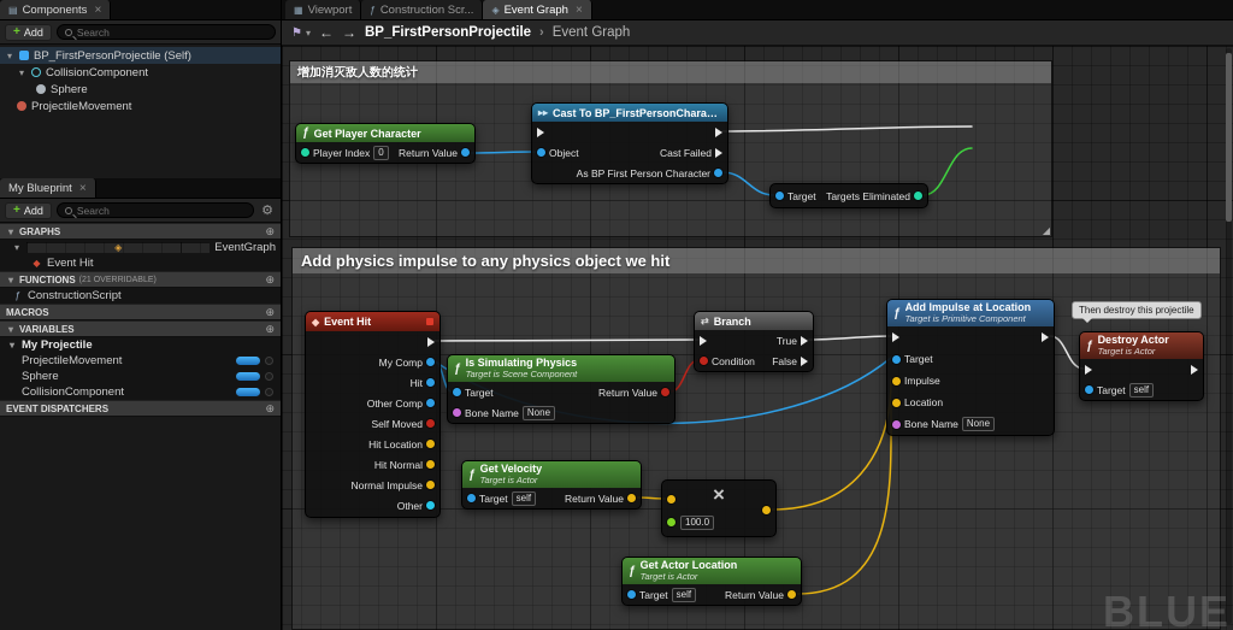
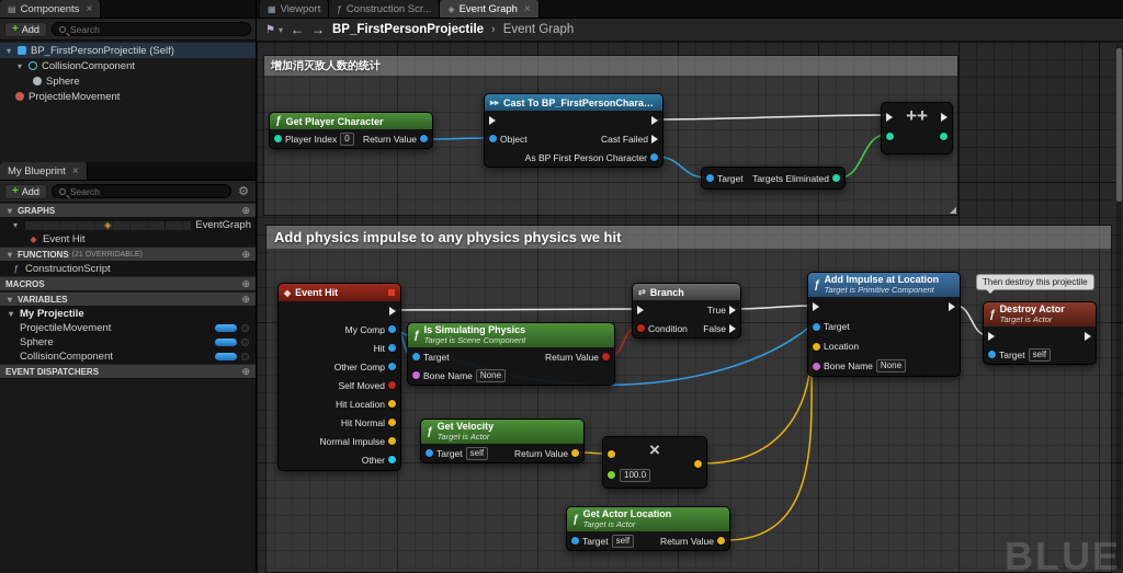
  ▤
  Components
  ×
  +
  Add
  Search
  ▾
  BP_FirstPersonProjectile (Self)
  ▾
  CollisionComponent
  Sphere
  ProjectileMovement
  My Blueprint
  ×
  +
  Add
  Search
  ⚙
  ▾
  GRAPHS
  ⊕
  ▾
  ◈
  EventGraph
  ◆
  Event Hit
  ▾
  FUNCTIONS
  ⊕
  ƒ
  ConstructionScript
  MACROS
  ⊕
  ▾
  VARIABLES
  ⊕
  ▾
  My Projectile
  ProjectileMovement
  Sphere
  CollisionComponent
  EVENT DISPATCHERS
  ⊕
  ▦
  Viewport
  ƒ
  Construction Scr...
  ◈
  Event Graph
  ×
  ⚑
  ▾
  ←
  →
  BP_FirstPersonProjectile
  ›
  Event Graph
  增加消灭敌人数的统计
  ◢
- Add physics impulse to any physics object we hit
+ Add physics impulse to any physics physics we hit
  ƒ
  Get Player Character
  Player Index
  0
  Return Value
  ▸▸
  Cast To BP_FirstPersonCharacte
  Object
  Cast Failed
  As BP First Person Character
+ ++
  Target
  Targets Eliminated
  ◆
  Event Hit
  My Comp
  Hit
  Other Comp
  Self Moved
  Hit Location
  Hit Normal
  Normal Impulse
  Other
  ƒ
  Is Simulating Physics
  Target is Scene Component
  Target
  Return Value
  Bone Name
  None
  ⇄
  Branch
  True
  Condition
  False
  ƒ
  Get Velocity
  Target is Actor
  Target
  self
  Return Value
  ×
  100.0
  ƒ
  Get Actor Location
  Target is Actor
  Target
  self
  Return Value
  ƒ
  Add Impulse at Location
  Target is Primitive Component
  Target
- Impulse
  Location
  Bone Name
  None
  ƒ
  Destroy Actor
  Target is Actor
  Target
  self
  Then destroy this projectile
  BLUE
